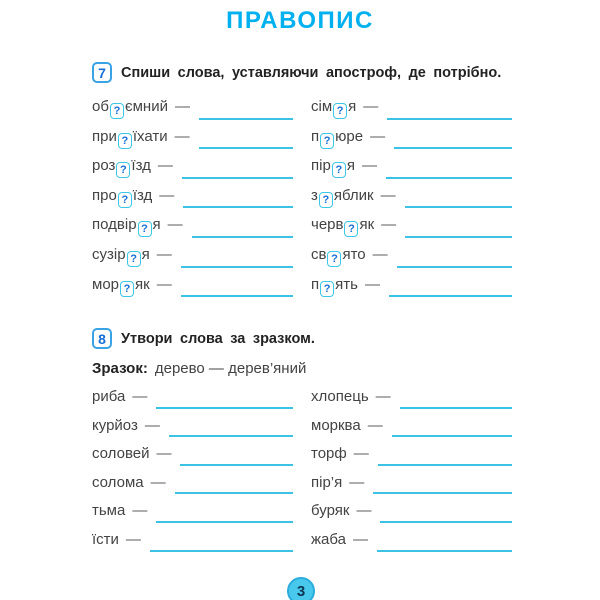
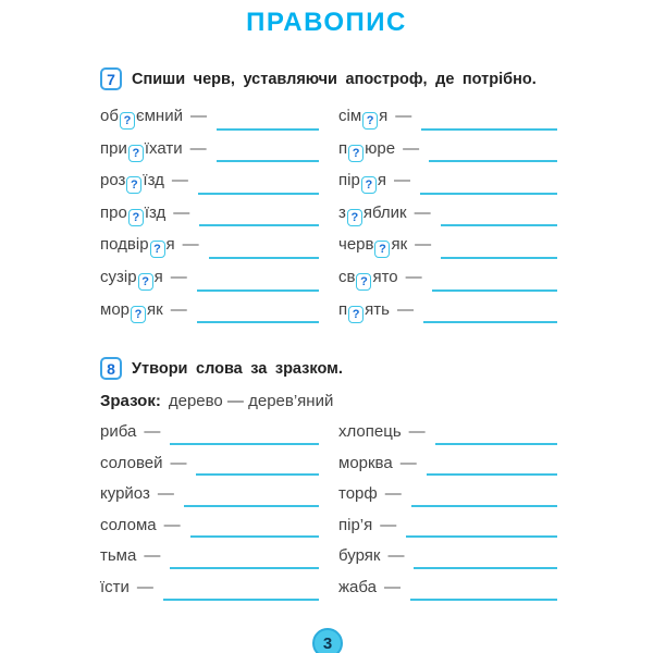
  ПРАВОПИС
  7
- Спиши слова, уставляючи апостроф, де потрібно.
+ Спиши черв, уставляючи апостроф, де потрібно.
  об ? ємний
  —
  при ? їхати
  —
  роз ? їзд
  —
  про ? їзд
  —
  подвір ? я
  —
  сузір ? я
  —
  мор ? як
  —
  сім ? я
  —
  п ? юре
  —
  пір ? я
  —
  з ? яблик
  —
  черв ? як
  —
  св ? ято
  —
  п ? ять
  —
  8
  Утвори слова за зразком.
  Зразок: дерево — дерев’яний
  риба
  —
- курйоз
+ соловей
  —
- соловей
+ курйоз
  —
  солома
  —
  тьма
  —
  їсти
  —
  хлопець
  —
  морква
  —
  торф
  —
  пір’я
  —
  буряк
  —
  жаба
  —
  3
